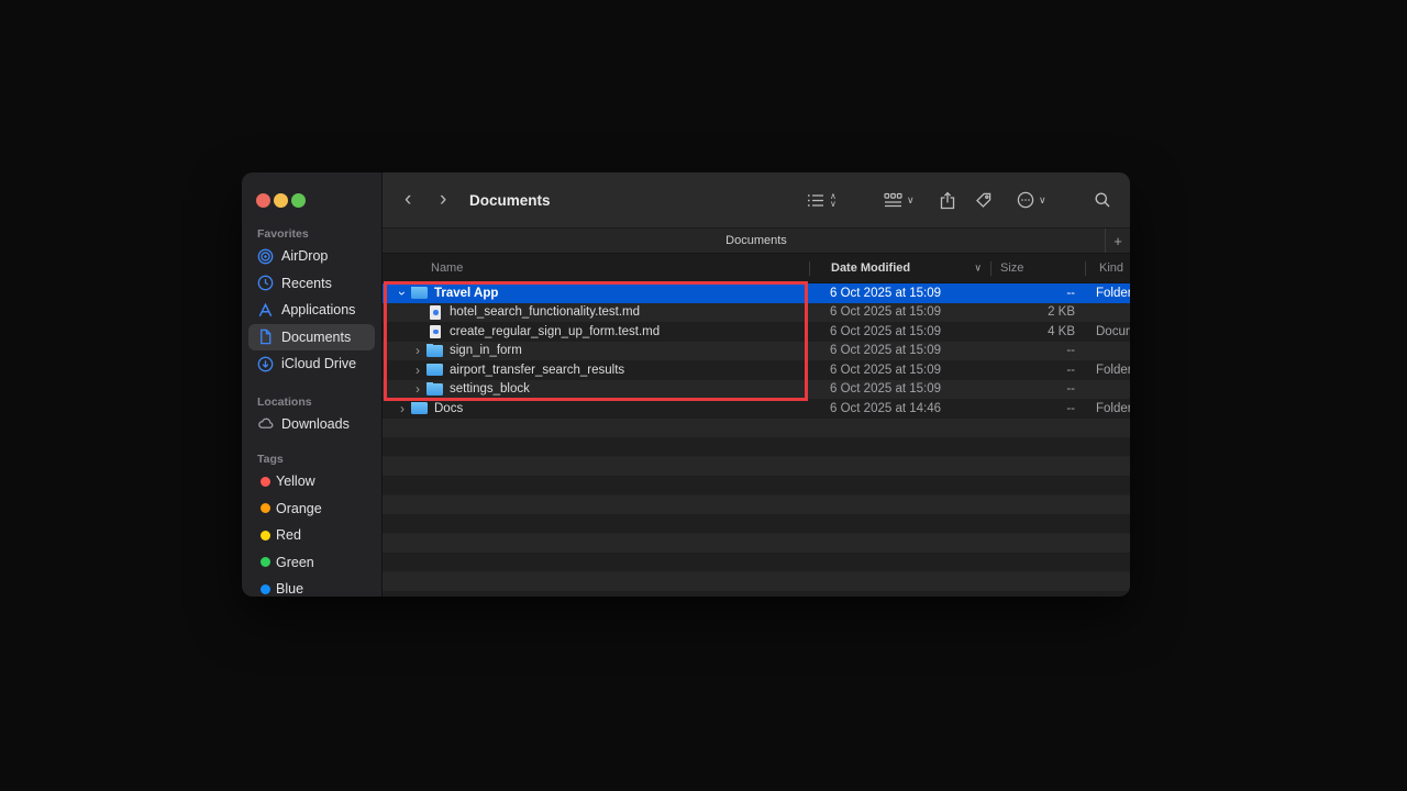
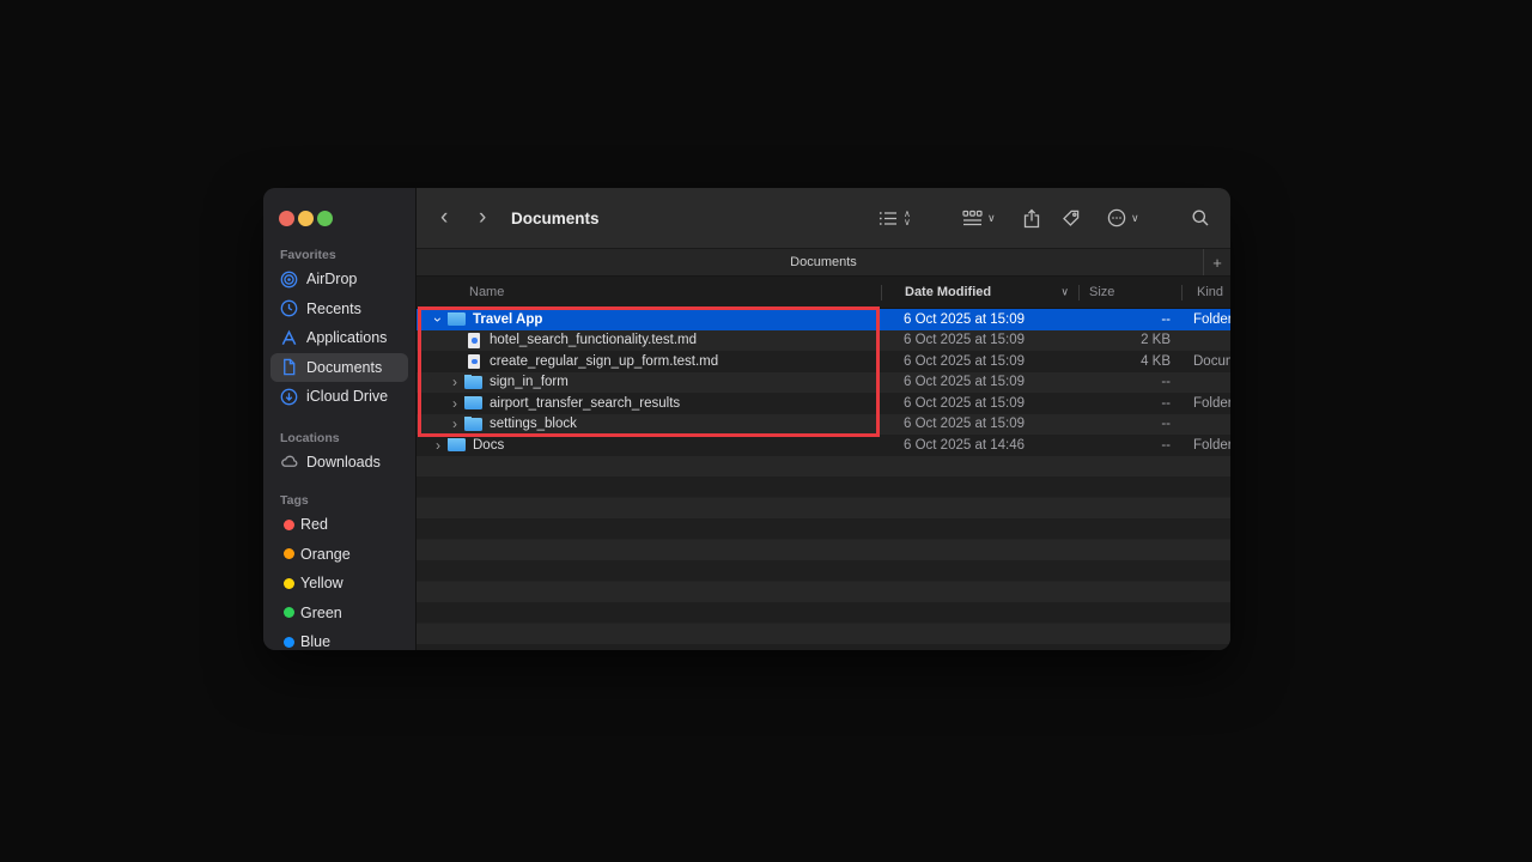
  Favorites
  AirDrop
  Recents
  Applications
  Documents
  iCloud Drive
  Locations
  Downloads
  Tags
- Yellow
+ Red
  Orange
- Red
+ Yellow
  Green
  Blue
  ‹
  ›
  Documents
  ∧
  ∨
  ∨
  ∨
  Documents
  +
  Name
  Date Modified
  ∨
  Size
  Kind
  Travel App
  6 Oct 2025 at 15:09
  --
  Folder
  hotel_search_functionality.test.md
  6 Oct 2025 at 15:09
  2 KB
  create_regular_sign_up_form.test.md
  6 Oct 2025 at 15:09
  4 KB
  ›
  sign_in_form
  6 Oct 2025 at 15:09
  --
  ›
  airport_transfer_search_results
  6 Oct 2025 at 15:09
  --
  Folder
  ›
  settings_block
  6 Oct 2025 at 15:09
  --
  ›
  Docs
  6 Oct 2025 at 14:46
  --
  Folder
